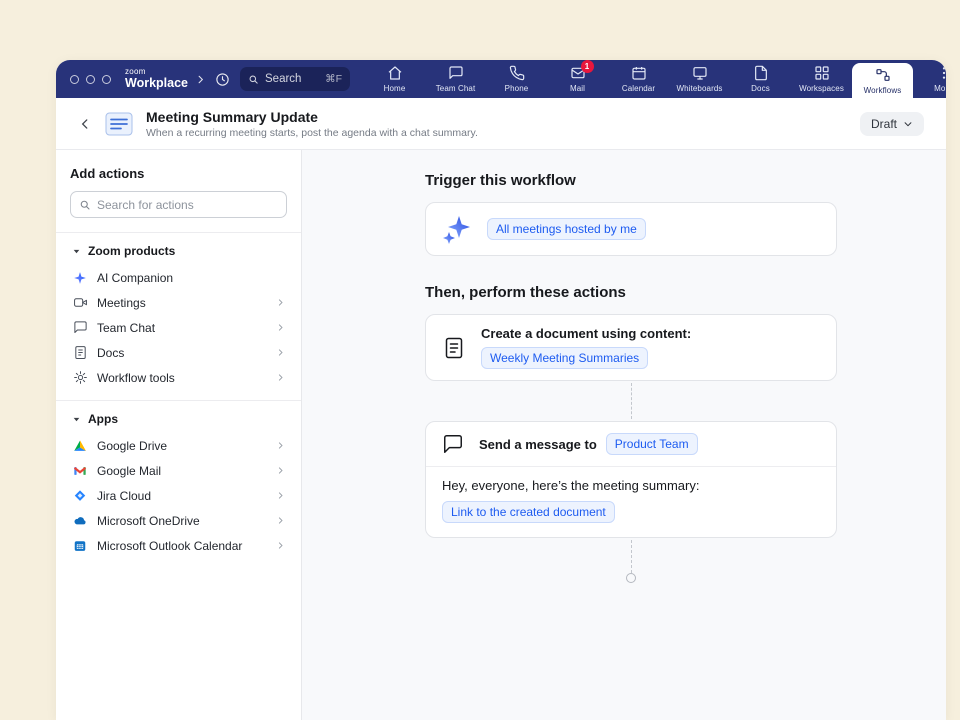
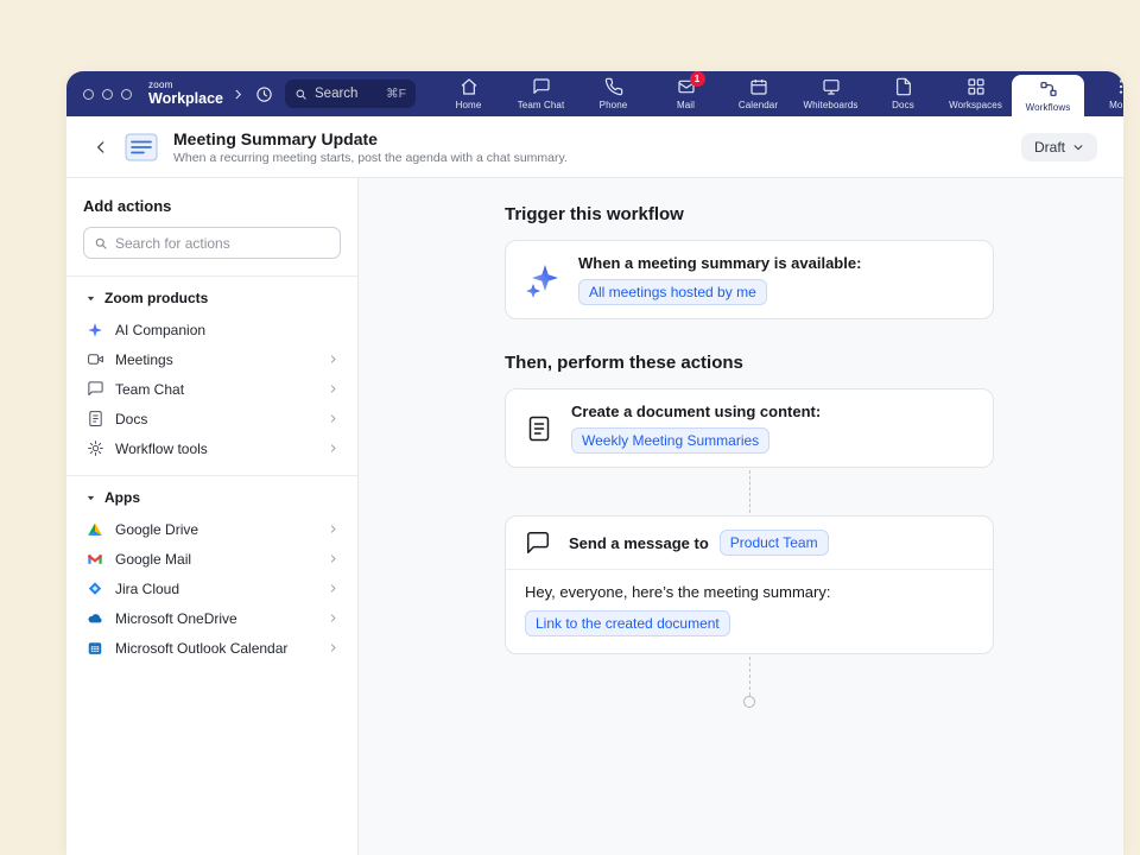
  zoom
  Workplace
  Search
  ⌘F
  Home
  Team Chat
  Phone
  1
  Mail
  Calendar
  Whiteboards
  Docs
  Workspaces
  Workflows
  Meeting Summary Update
  When a recurring meeting starts, post the agenda with a chat summary.
  Draft
  Add actions
  Search for actions
  Zoom products
  AI Companion
  Meetings
  Team Chat
  Docs
  Workflow tools
  Apps
  Google Drive
  Google Mail
  Jira Cloud
  Microsoft OneDrive
  Microsoft Outlook Calendar
  Trigger this workflow
+ When a meeting summary is available:
  All meetings hosted by me
  Then, perform these actions
  Create a document using content:
  Weekly Meeting Summaries
  Send a message to
  Product Team
  Hey, everyone, here’s the meeting summary:
  Link to the created document
